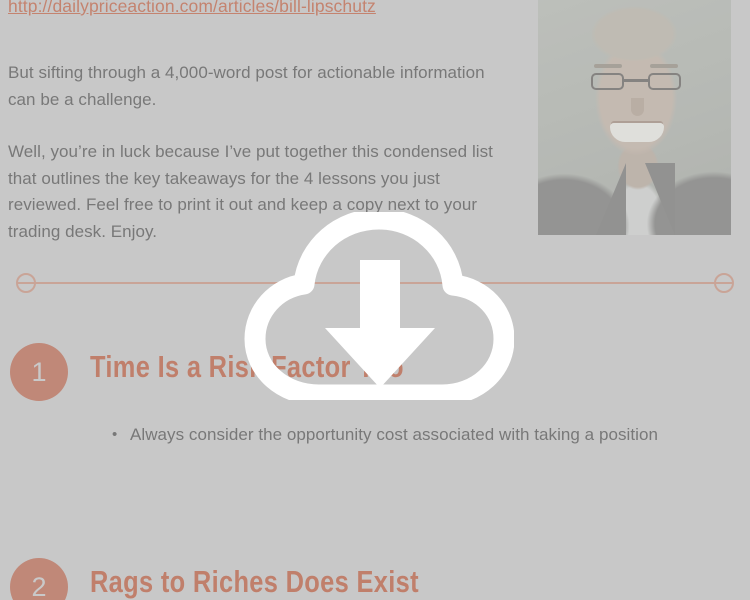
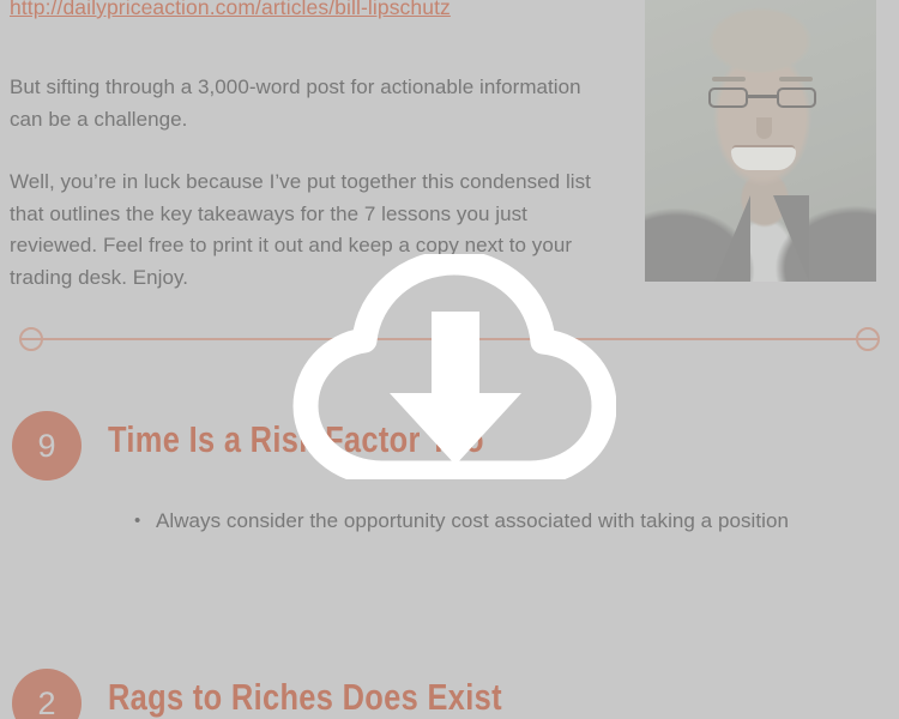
  http://dailypriceaction.com/articles/bill-lipschutz
- But sifting through a 4,000-word post for actionable information can be a challenge.
+ But sifting through a 3,000-word post for actionable information can be a challenge.
- Well, you’re in luck because I’ve put together this condensed list that outlines the key takeaways for the 4 lessons you just reviewed. Feel free to print it out and keep a copy next to your trading desk. Enjoy.
+ Well, you’re in luck because I’ve put together this condensed list that outlines the key takeaways for the 7 lessons you just reviewed. Feel free to print it out and keep a copy next to your trading desk. Enjoy.
- 1
+ 9
  Time Is a Ris Factor
  Always consider the opportunity cost associated with taking a position
  2
  Rags to Riches Does Exist
